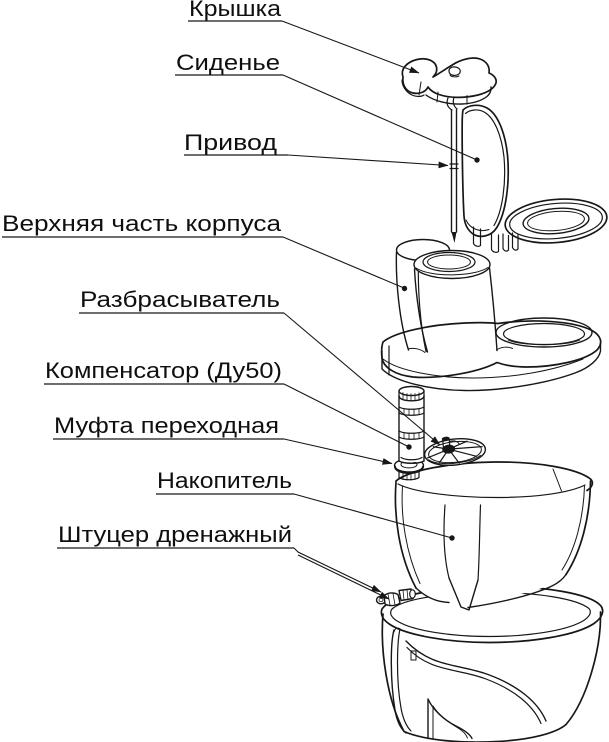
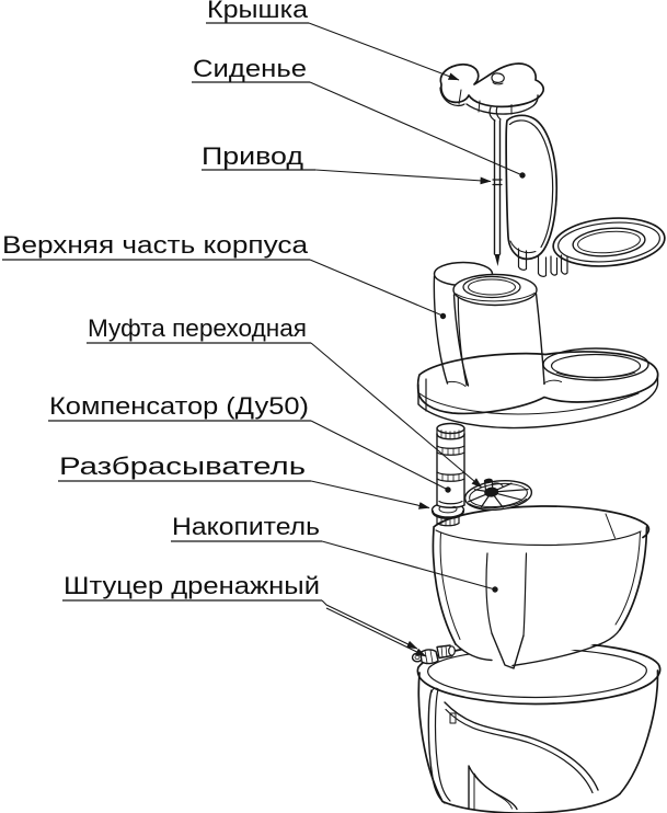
  Крышка
  Сиденье
  Привод
  Верхняя часть корпуса
- Разбрасыватель
+ Муфта переходная
  Компенсатор (Ду50)
- Муфта переходная
+ Разбрасыватель
  Накопитель
  Штуцер дренажный
